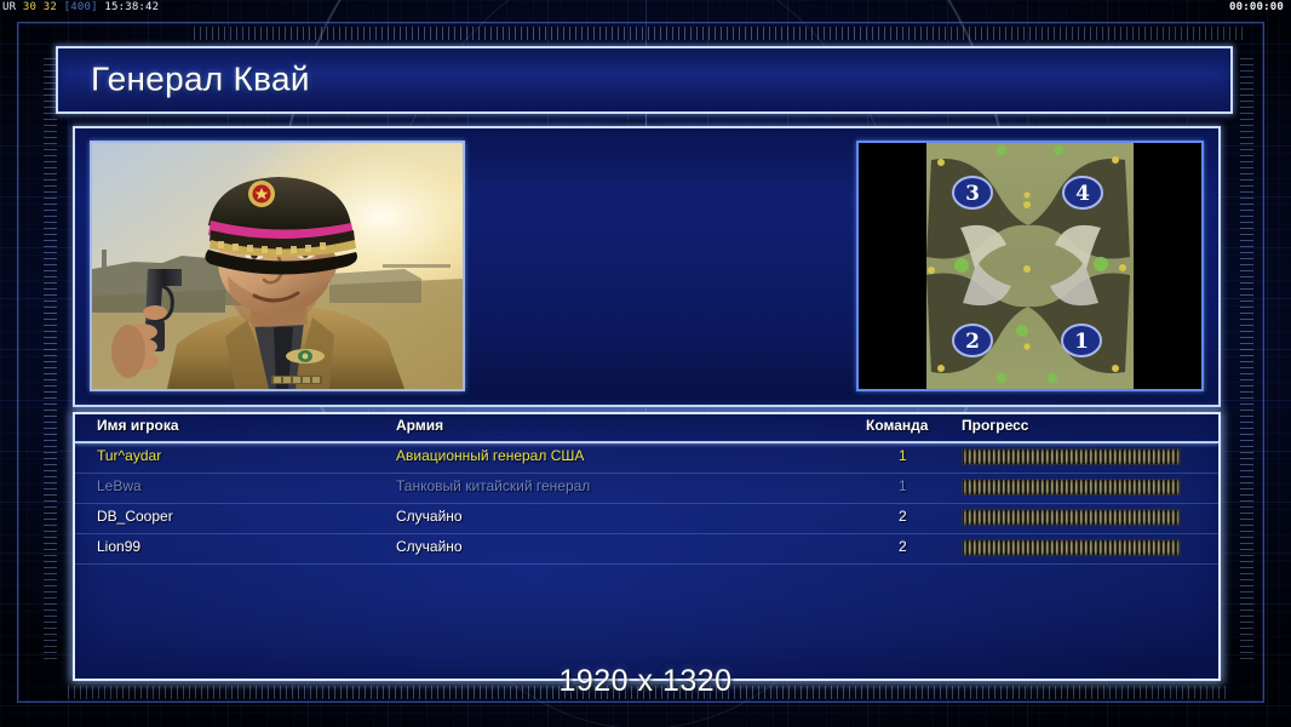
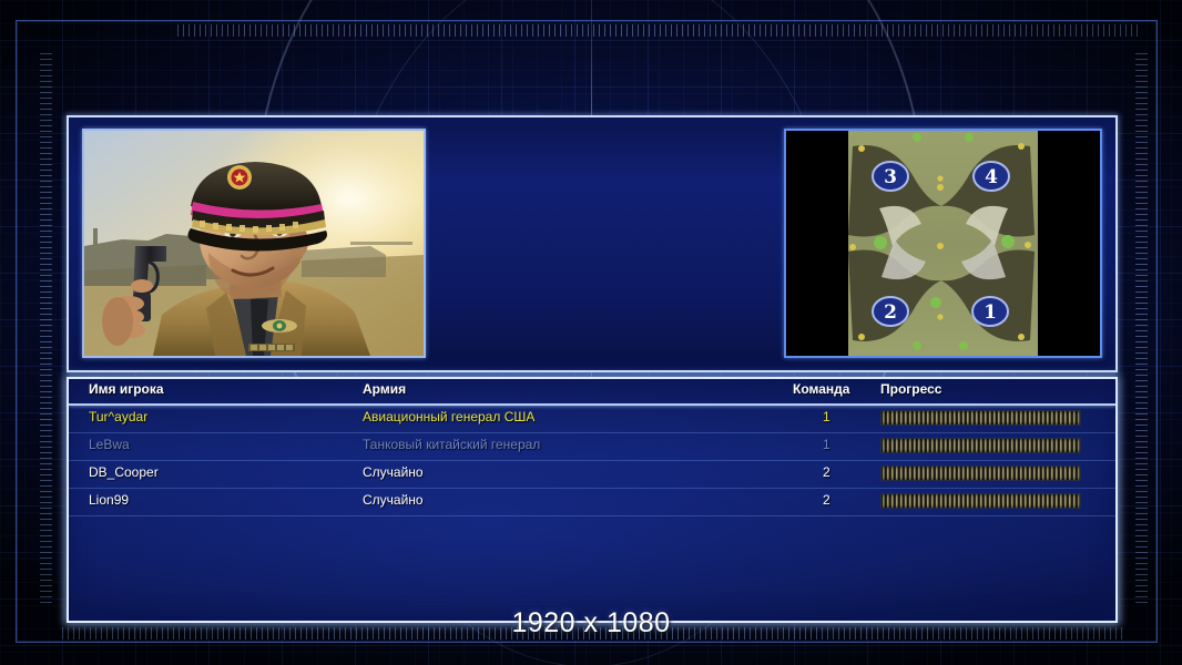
- UR 30 32 [400] 15:38:42
- 00:00:00
- Генерал Квай
  3
  4
  2
  1
  Имя игрока
  Армия
  Команда
  Прогресс
  Tur^aydar
  Авиационный генерал США
  1
  LeBwa
  Танковый китайский генерал
  1
  DB_Cooper
  Случайно
  2
  Lion99
  Случайно
  2
- 1920 x 1320
+ 1920 x 1080
